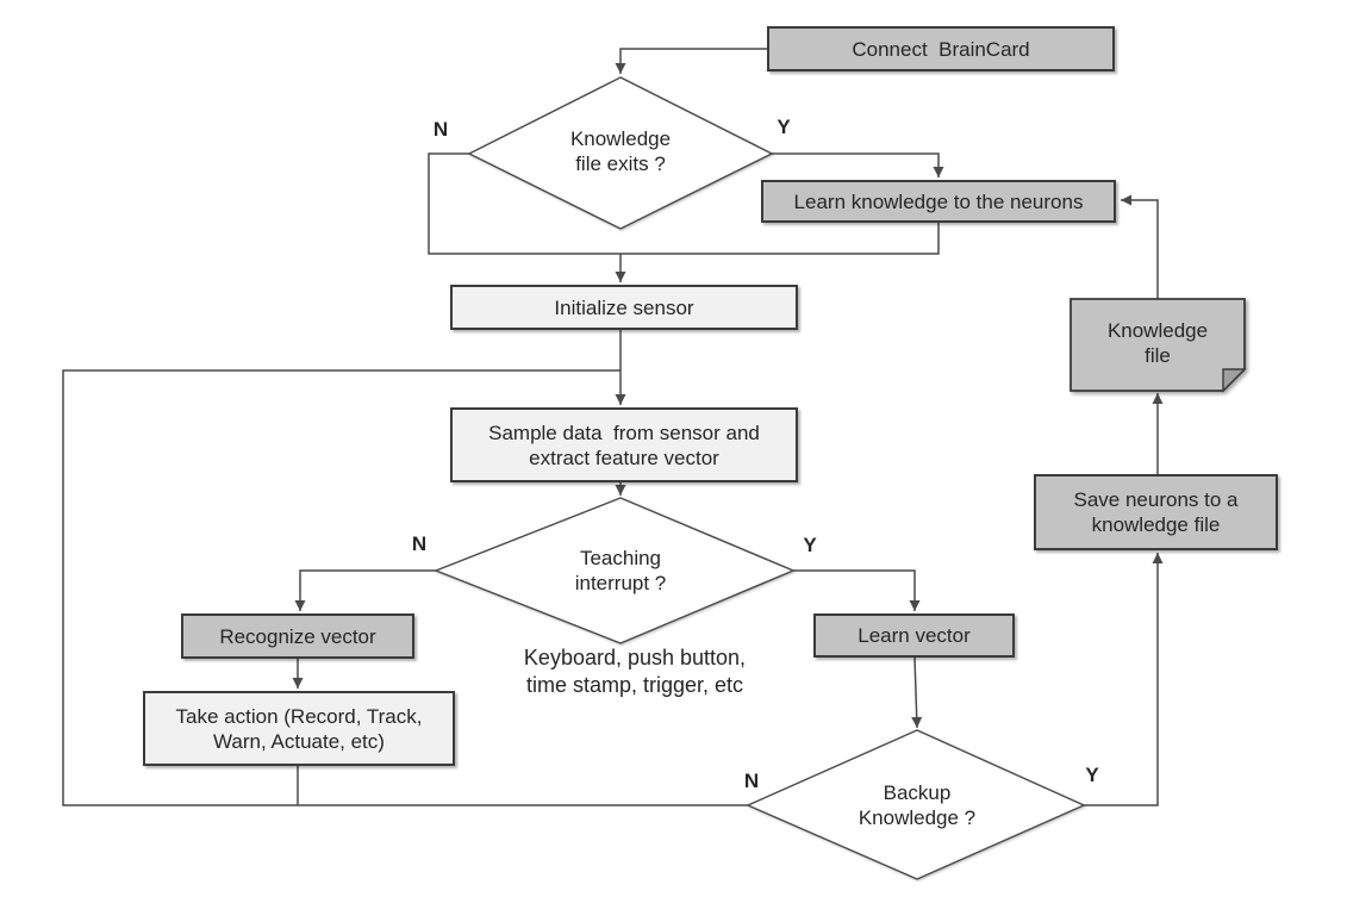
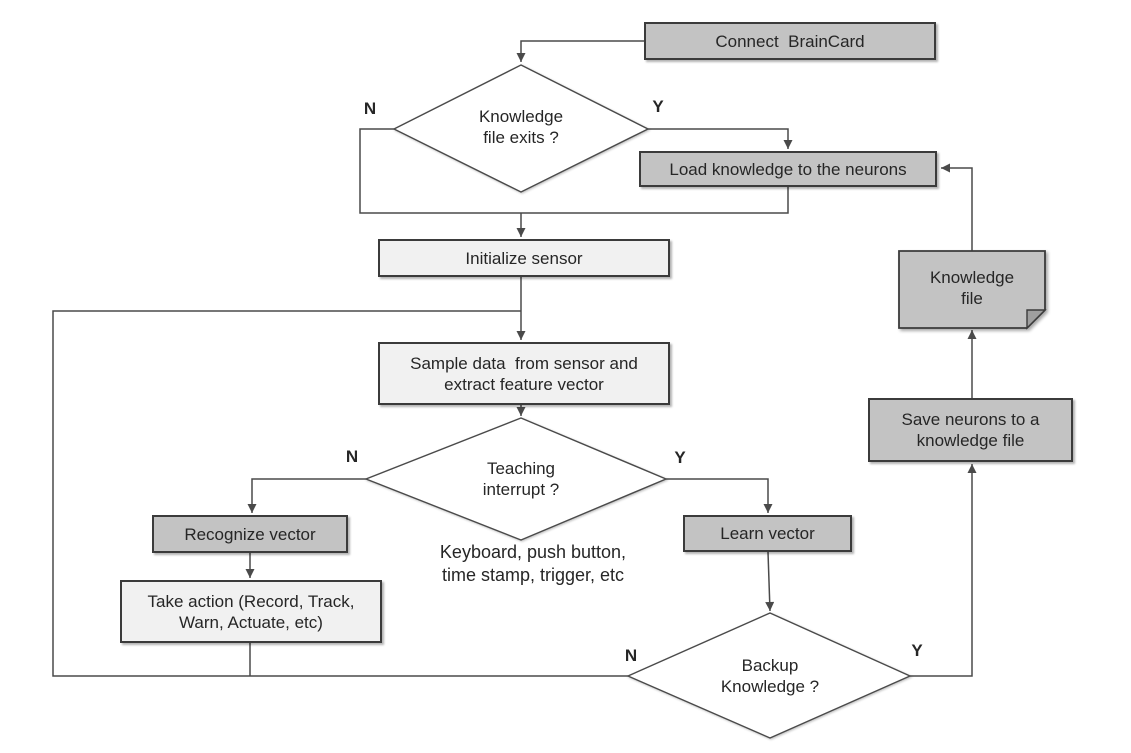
  Connect BrainCard
- Learn knowledge to the neurons
+ Load knowledge to the neurons
  Initialize sensor
  Sample data from sensor and
  extract feature vector
  Recognize vector
  Take action (Record, Track,
  Warn, Actuate, etc)
  Learn vector
  Save neurons to a
  knowledge file
  Knowledge
  file
  Knowledge
  file exits ?
  Teaching
  interrupt ?
  Backup
  Knowledge ?
  N
  Y
  N
  Y
  N
  Y
  Keyboard, push button,
  time stamp, trigger, etc
